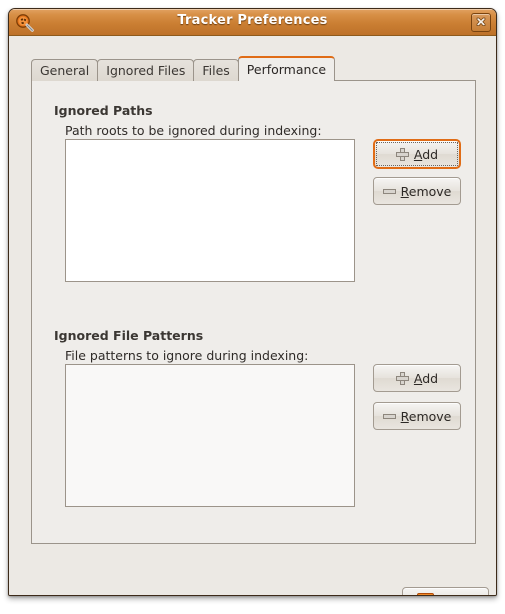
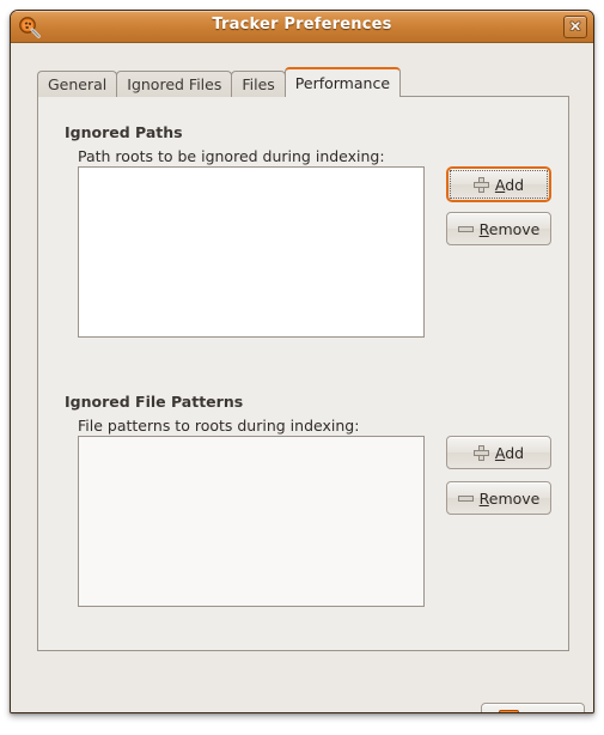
  Tracker Preferences
  General
  Ignored Files
  Files
  Performance
  Ignored Paths
  Path roots to be ignored during indexing:
  Add
  Remove
  Ignored File Patterns
- File patterns to ignore during indexing:
+ File patterns to roots during indexing:
  Add
  Remove
